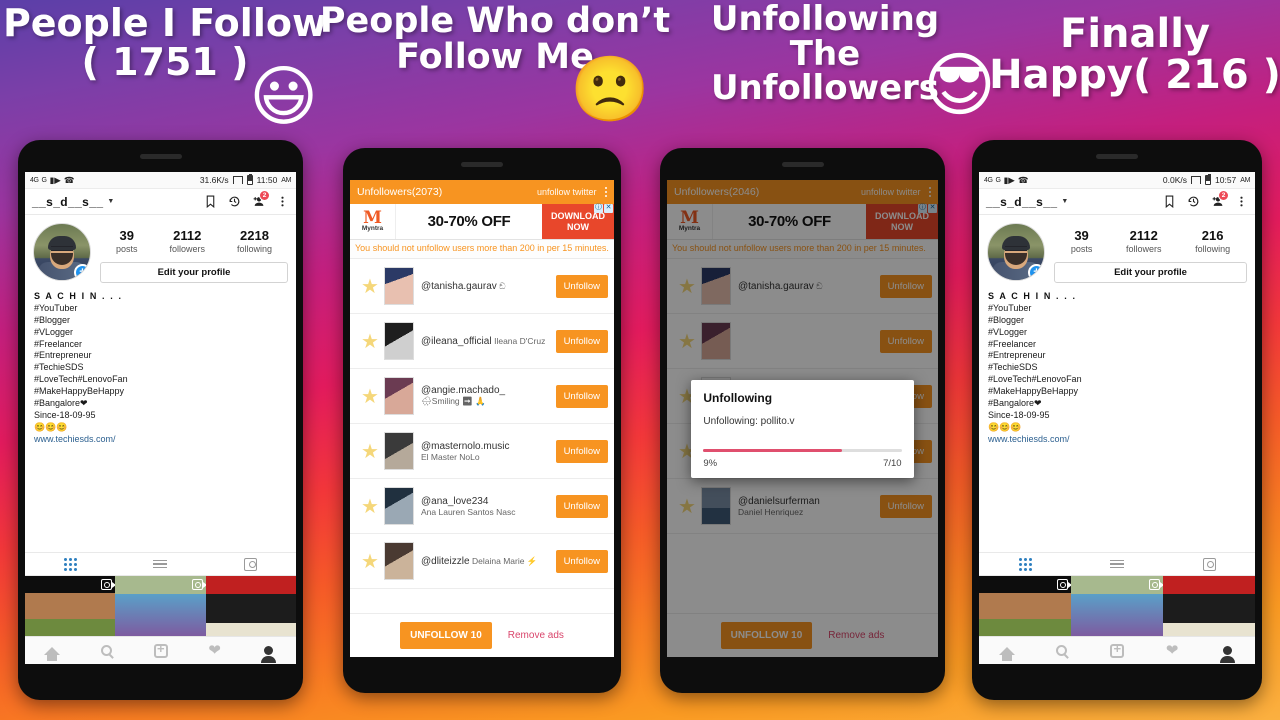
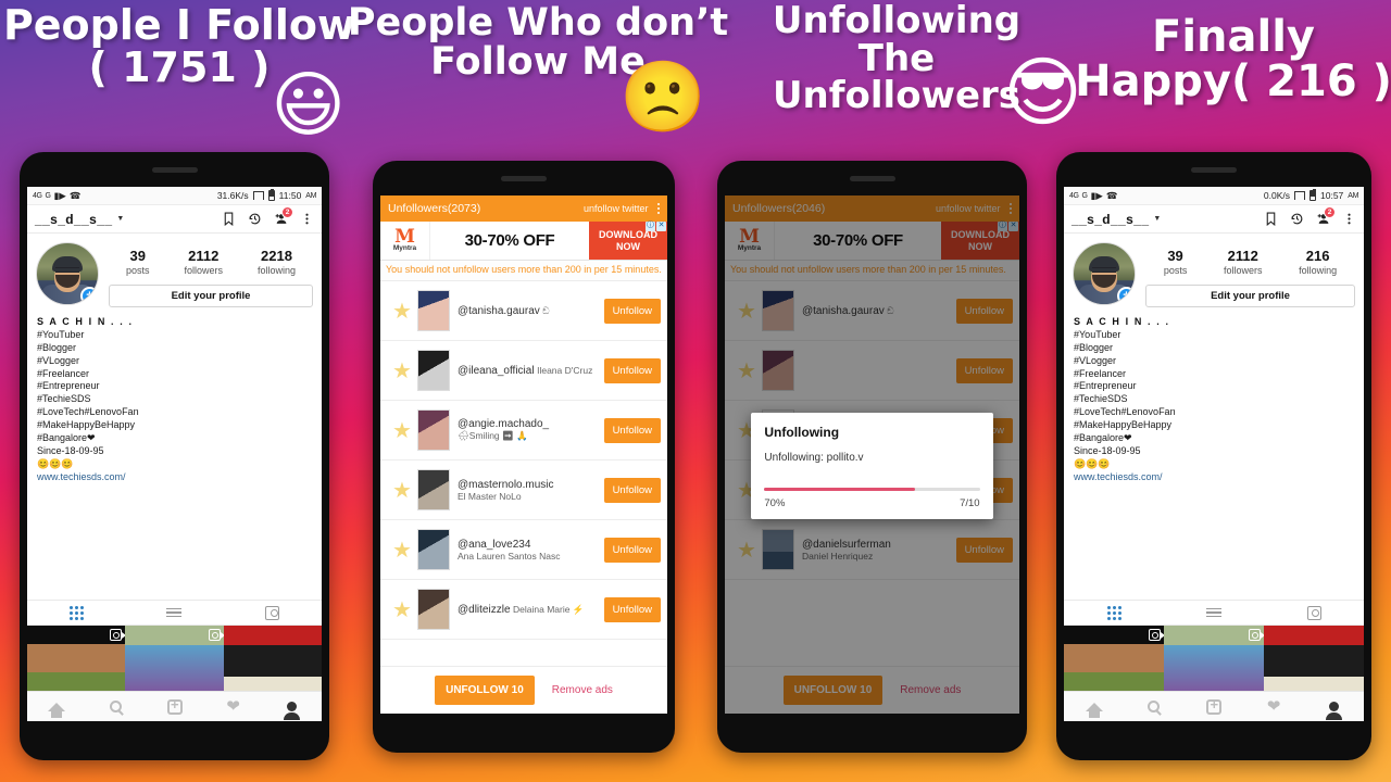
  People I Follow
  ( 1751 )
  😃
  People Who don’t
  Follow Me
  🙁
  Unfollowing
  The
  Unfollowers
  😎
  Finally
  Happy( 216 )
  ▮▶
  ☎
  31.6K/s
  11:50
  __s_d__s__
  +
  39
  posts
  2112
  followers
  2218
  following
  Edit your profile
  S A C H I N . . .
  #YouTuber
  #Blogger
  #VLogger
  #Freelancer
  #Entrepreneur
  #TechieSDS
  #LoveTech#LenovoFan
  #MakeHappyBeHappy
  #Bangalore❤
  Since-18-09-95
  😊😊😊
  www.techiesds.com/
  ❤
  Unfollowers(2073)
  unfollow twitter
  M
  30-70% OFF
  DOWNLOAD
  NOW
  You should not unfollow users more than 200 in per 15 minutes.
  ★
  @tanisha.gaurav ඞ
  Unfollow
  ★
  @ileana_official Ileana D'Cruz
  Unfollow
  ★
  @angie.machado_ 🌧Smiling ➡ 🙏
  Unfollow
  ★
  @masternolo.music El Master NoLo
  Unfollow
  ★
  @ana_love234 Ana Lauren Santos Nasc
  Unfollow
  ★
  @dliteizzle Delaina Marie ⚡
  Unfollow
  UNFOLLOW 10
  Remove ads
  Unfollowers(2046)
  unfollow twitter
  M
  30-70% OFF
  DOWNLOAD
  NOW
  You should not unfollow users more than 200 in per 15 minutes.
  ★
  @tanisha.gaurav ඞ
  Unfollow
  ★
  Unfollow
  ★
  ★
  ★
  @danielsurferman Daniel Henriquez
  Unfollow
  UNFOLLOW 10
  Remove ads
  Unfollowing
  Unfollowing: pollito.v
- 9%
+ 70%
  7/10
  ▮▶
  ☎
  0.0K/s
  10:57
  __s_d__s__
  +
  39
  posts
  2112
  followers
  216
  following
  Edit your profile
  S A C H I N . . .
  #YouTuber
  #Blogger
  #VLogger
  #Freelancer
  #Entrepreneur
  #TechieSDS
  #LoveTech#LenovoFan
  #MakeHappyBeHappy
  #Bangalore❤
  Since-18-09-95
  😊😊😊
  www.techiesds.com/
  ❤
